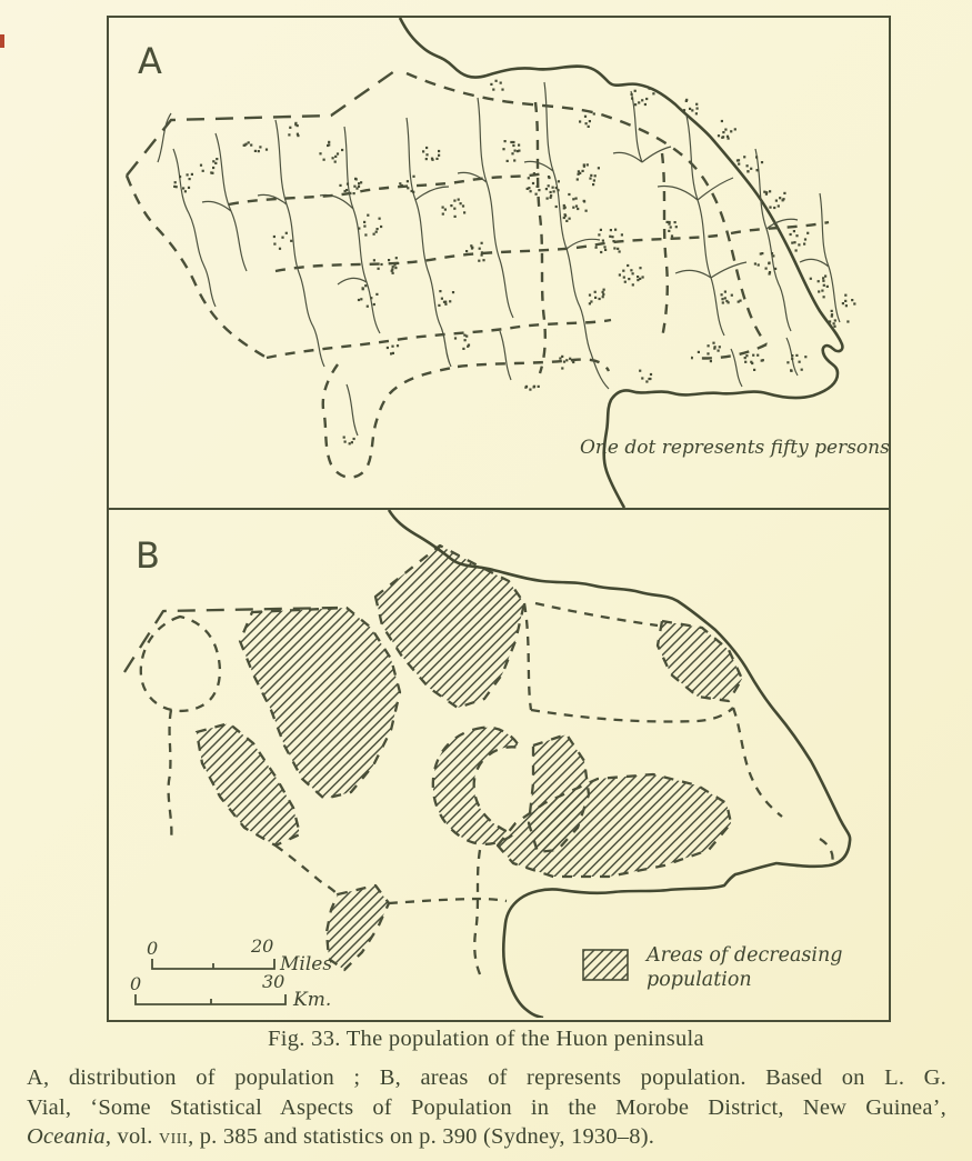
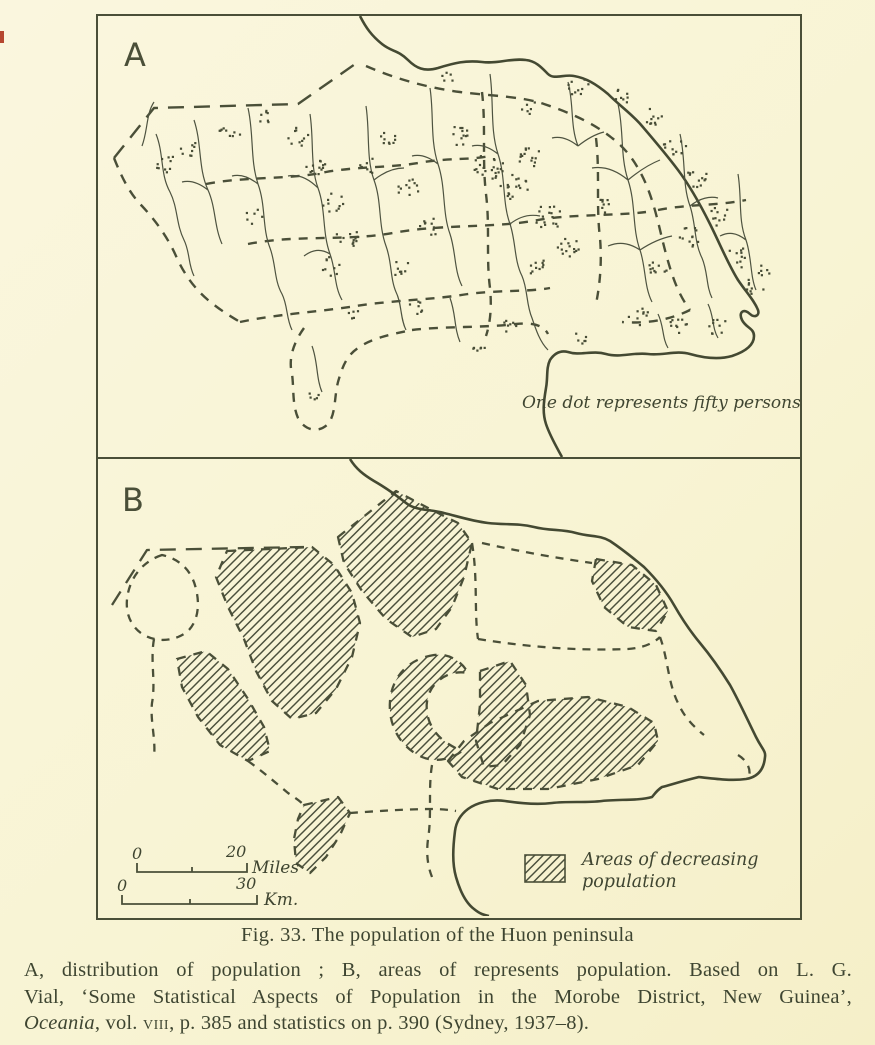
  A
  One dot represents fifty persons
  B
  0
  20
  Miles
  0
  30
  Km.
  Areas of decreasing
  population
  Fig. 33. The population of the Huon peninsula
  A, distribution of population ; B, areas of represents population. Based on L. G.
  Vial, ‘Some Statistical Aspects of Population in the Morobe District, New Guinea’,
- Oceania, vol. viii, p. 385 and statistics on p. 390 (Sydney, 1930–8).
+ Oceania, vol. viii, p. 385 and statistics on p. 390 (Sydney, 1937–8).
